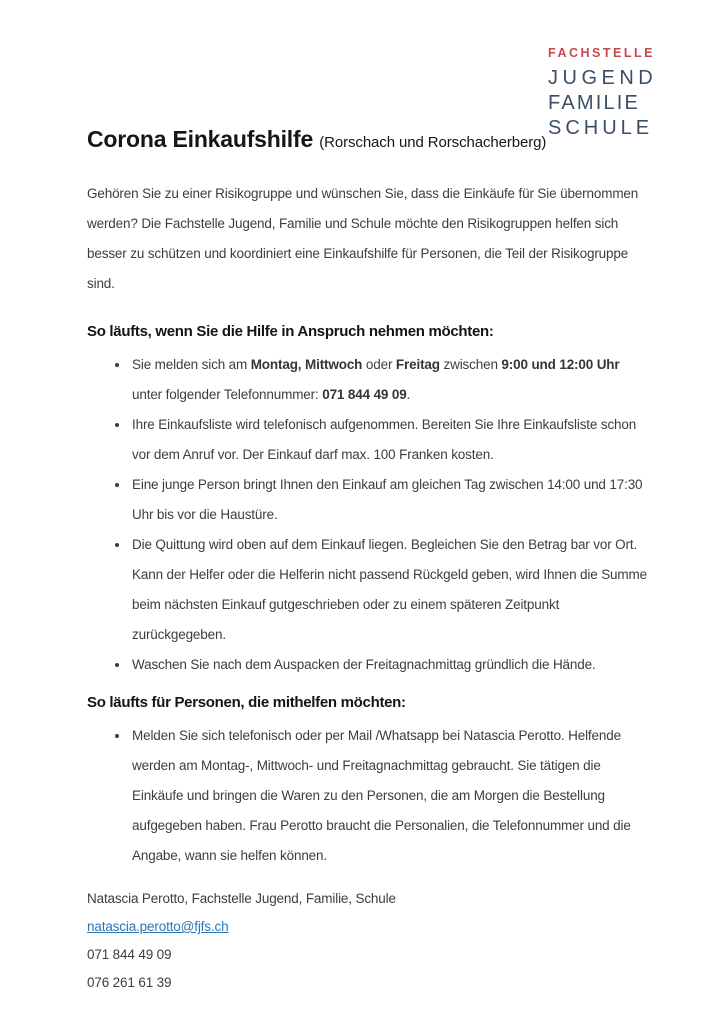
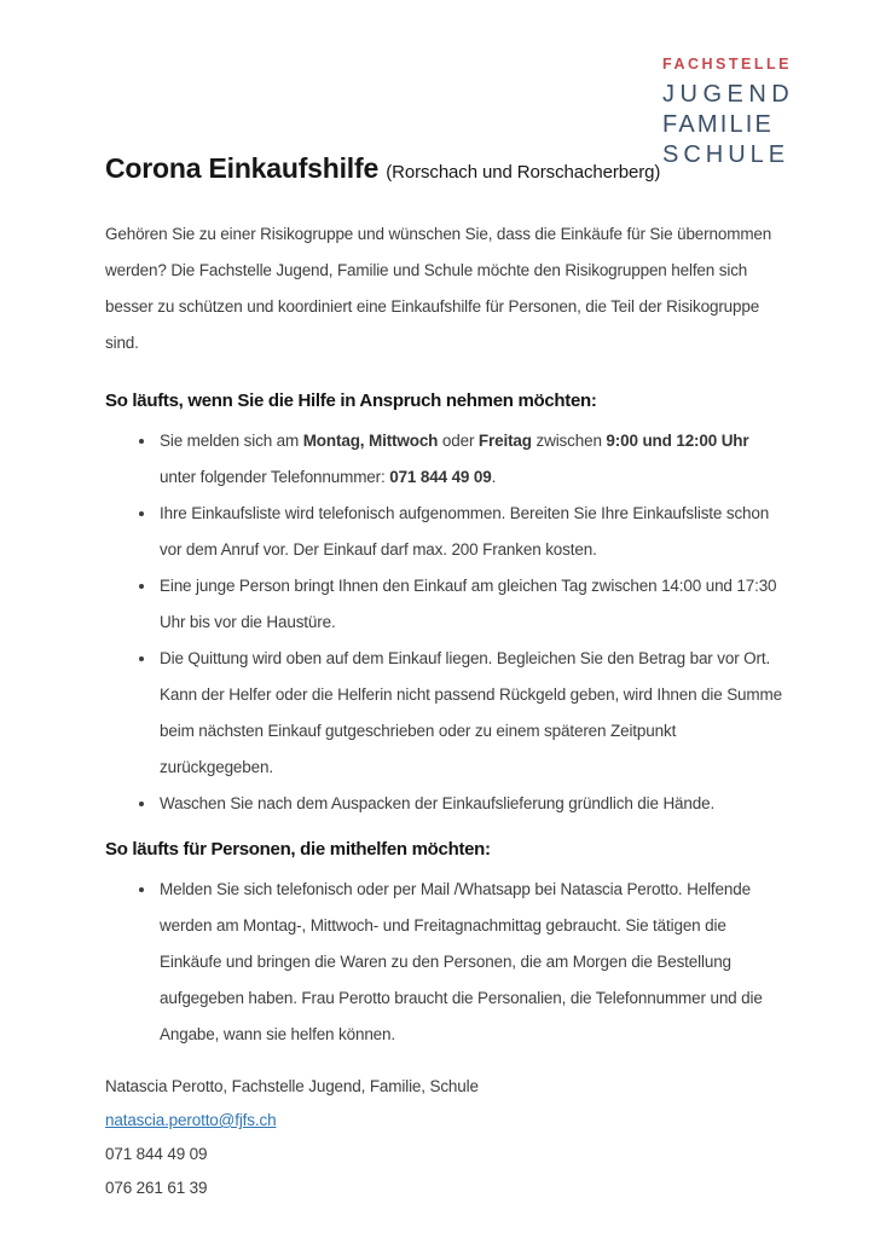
  FACHSTELLE
  JUGEND
  FAMILIE
  SCHULE
  Corona Einkaufshilfe (Rorschach und Rorschacherberg)
  Gehören Sie zu einer Risikogruppe und wünschen Sie, dass die Einkäufe für Sie übernommen werden? Die Fachstelle Jugend, Familie und Schule möchte den Risikogruppen helfen sich besser zu schützen und koordiniert eine Einkaufshilfe für Personen, die Teil der Risikogruppe sind.
  So läufts, wenn Sie die Hilfe in Anspruch nehmen möchten:
  Sie melden sich am Montag, Mittwoch oder Freitag zwischen 9:00 und 12:00 Uhr unter folgender Telefonnummer: 071 844 49 09.
- Ihre Einkaufsliste wird telefonisch aufgenommen. Bereiten Sie Ihre Einkaufsliste schon vor dem Anruf vor. Der Einkauf darf max. 100 Franken kosten.
+ Ihre Einkaufsliste wird telefonisch aufgenommen. Bereiten Sie Ihre Einkaufsliste schon vor dem Anruf vor. Der Einkauf darf max. 200 Franken kosten.
  Eine junge Person bringt Ihnen den Einkauf am gleichen Tag zwischen 14:00 und 17:30 Uhr bis vor die Haustüre.
  Die Quittung wird oben auf dem Einkauf liegen. Begleichen Sie den Betrag bar vor Ort. Kann der Helfer oder die Helferin nicht passend Rückgeld geben, wird Ihnen die Summe beim nächsten Einkauf gutgeschrieben oder zu einem späteren Zeitpunkt zurückgegeben.
- Waschen Sie nach dem Auspacken der Freitagnachmittag gründlich die Hände.
+ Waschen Sie nach dem Auspacken der Einkaufslieferung gründlich die Hände.
  So läufts für Personen, die mithelfen möchten:
  Melden Sie sich telefonisch oder per Mail /Whatsapp bei Natascia Perotto. Helfende werden am Montag-, Mittwoch- und Freitagnachmittag gebraucht. Sie tätigen die Einkäufe und bringen die Waren zu den Personen, die am Morgen die Bestellung aufgegeben haben. Frau Perotto braucht die Personalien, die Telefonnummer und die Angabe, wann sie helfen können.
  Natascia Perotto, Fachstelle Jugend, Familie, Schule
  natascia.perotto@fjfs.ch
  071 844 49 09
  076 261 61 39
